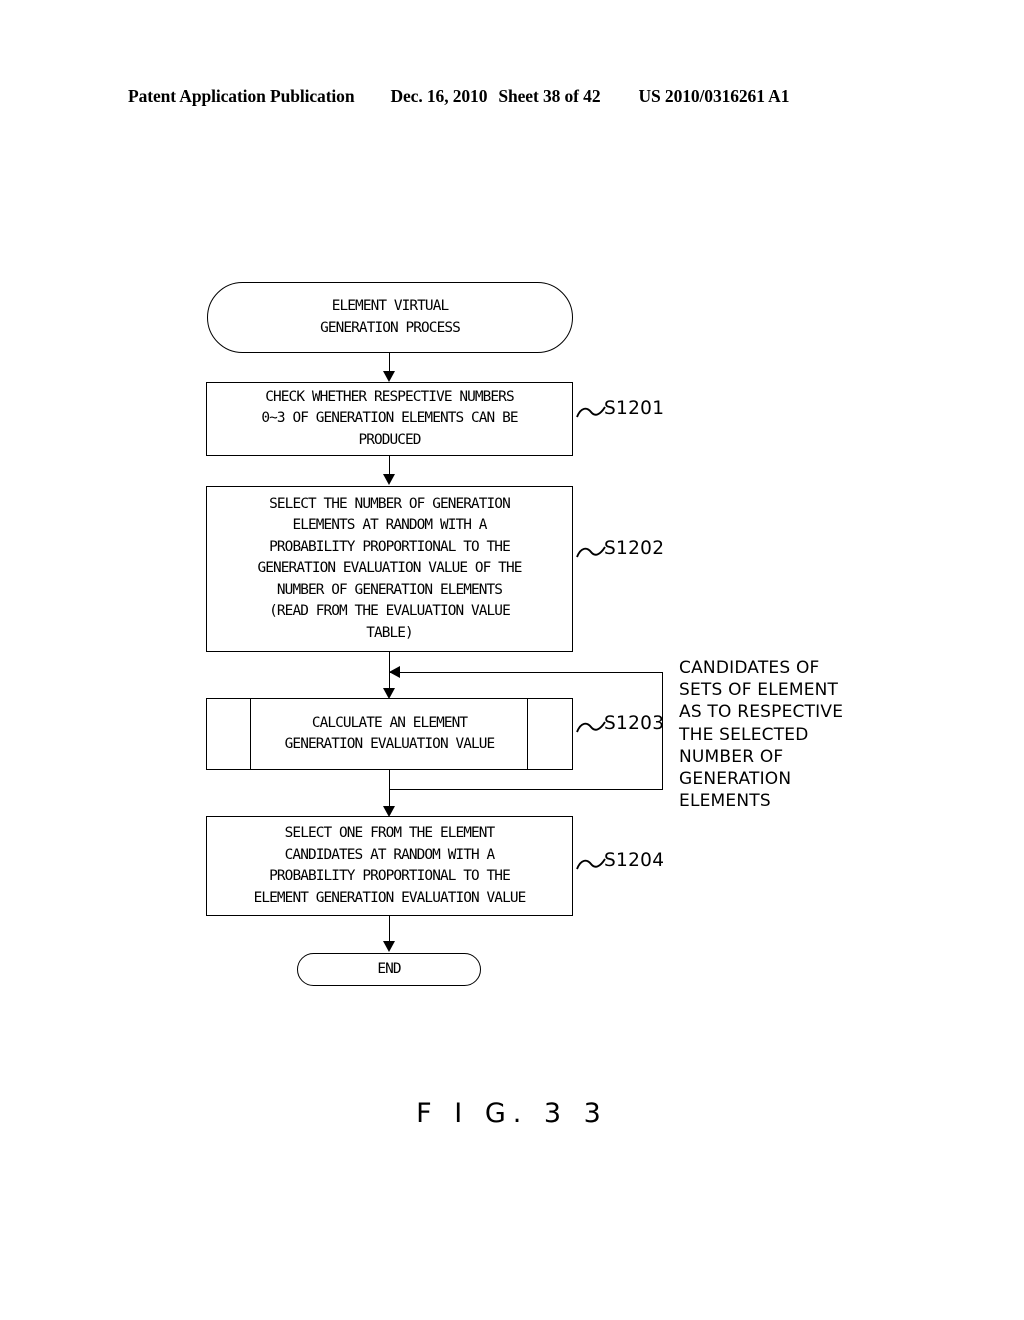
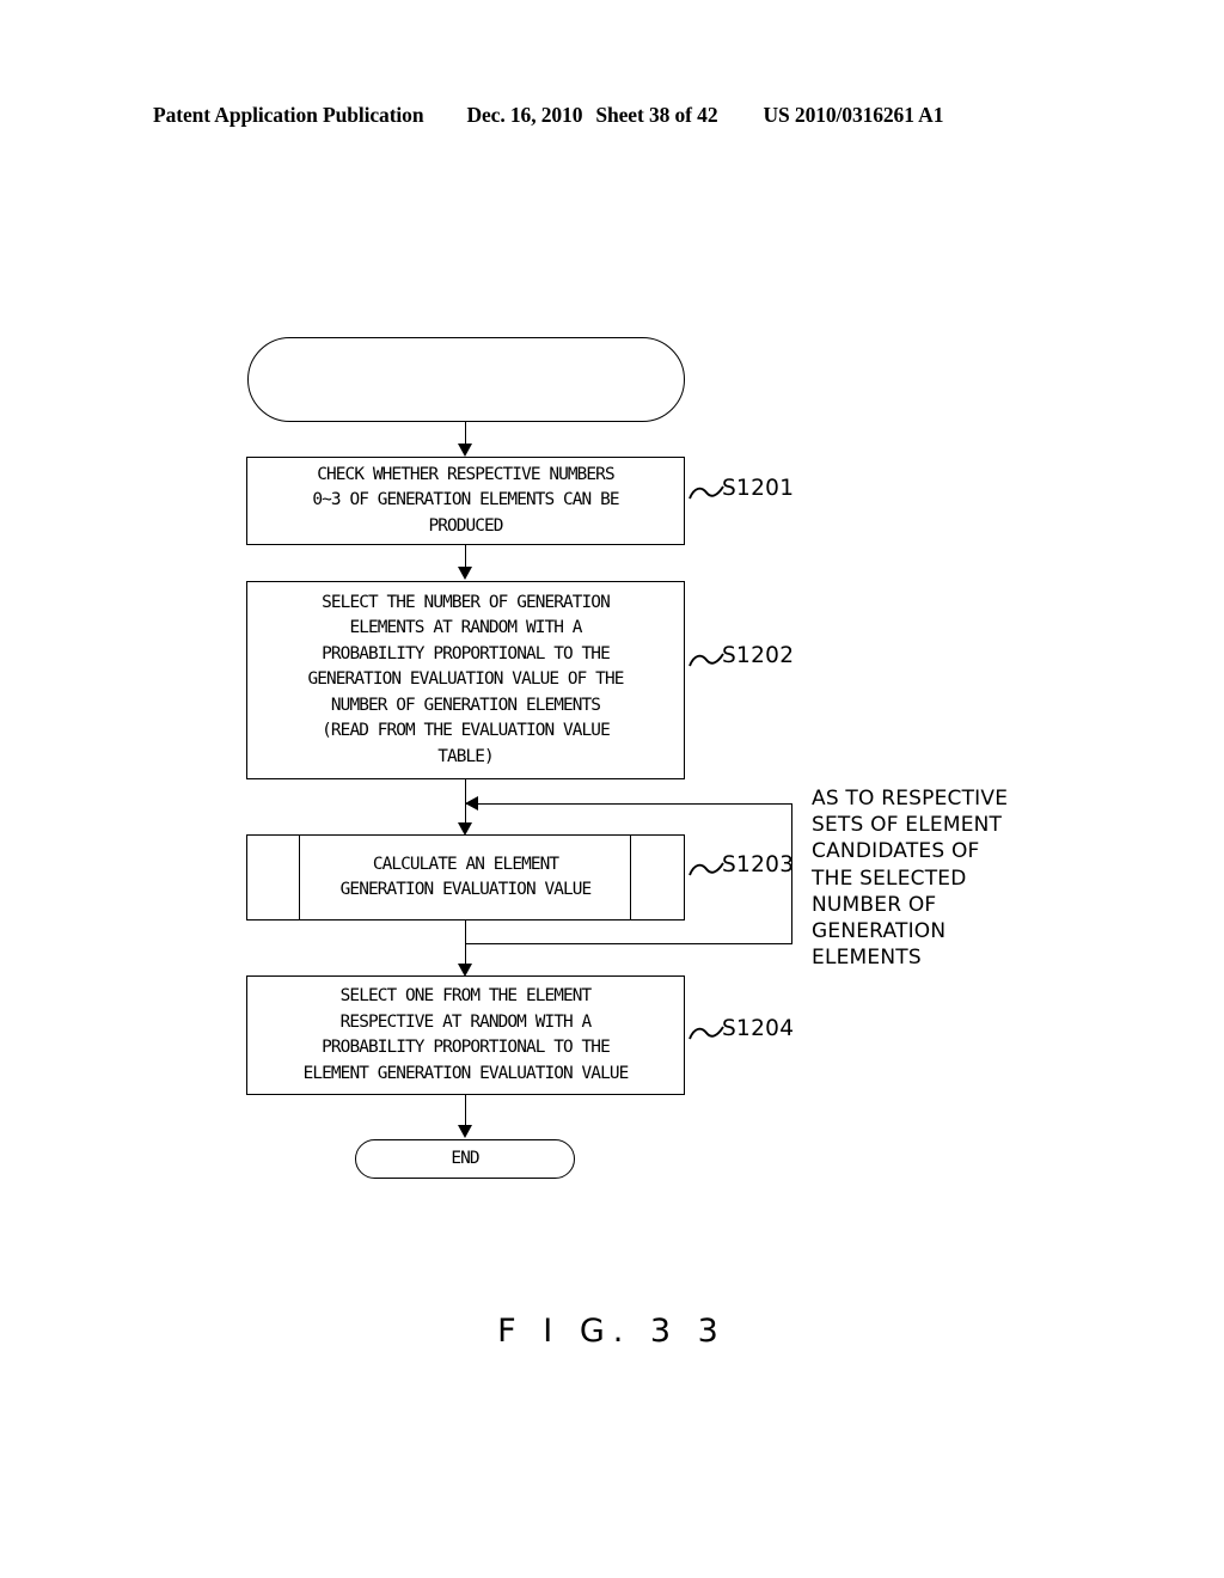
  Patent Application Publication
  Dec. 16, 2010
  Sheet 38 of 42
  US 2010/0316261 A1
- ELEMENT VIRTUAL
- GENERATION PROCESS
  CHECK WHETHER RESPECTIVE NUMBERS
  0~3 OF GENERATION ELEMENTS CAN BE
  PRODUCED
  S1201
  SELECT THE NUMBER OF GENERATION
  ELEMENTS AT RANDOM WITH A
  PROBABILITY PROPORTIONAL TO THE
  GENERATION EVALUATION VALUE OF THE
  NUMBER OF GENERATION ELEMENTS
  (READ FROM THE EVALUATION VALUE
  TABLE)
  S1202
  CALCULATE AN ELEMENT
  GENERATION EVALUATION VALUE
  S1203
- CANDIDATES OF
+ AS TO RESPECTIVE
  SETS OF ELEMENT
- AS TO RESPECTIVE
+ CANDIDATES OF
  THE SELECTED
  NUMBER OF
  GENERATION
  ELEMENTS
  SELECT ONE FROM THE ELEMENT
- CANDIDATES AT RANDOM WITH A
+ RESPECTIVE AT RANDOM WITH A
  PROBABILITY PROPORTIONAL TO THE
  ELEMENT GENERATION EVALUATION VALUE
  S1204
  END
  F I G. 3 3
